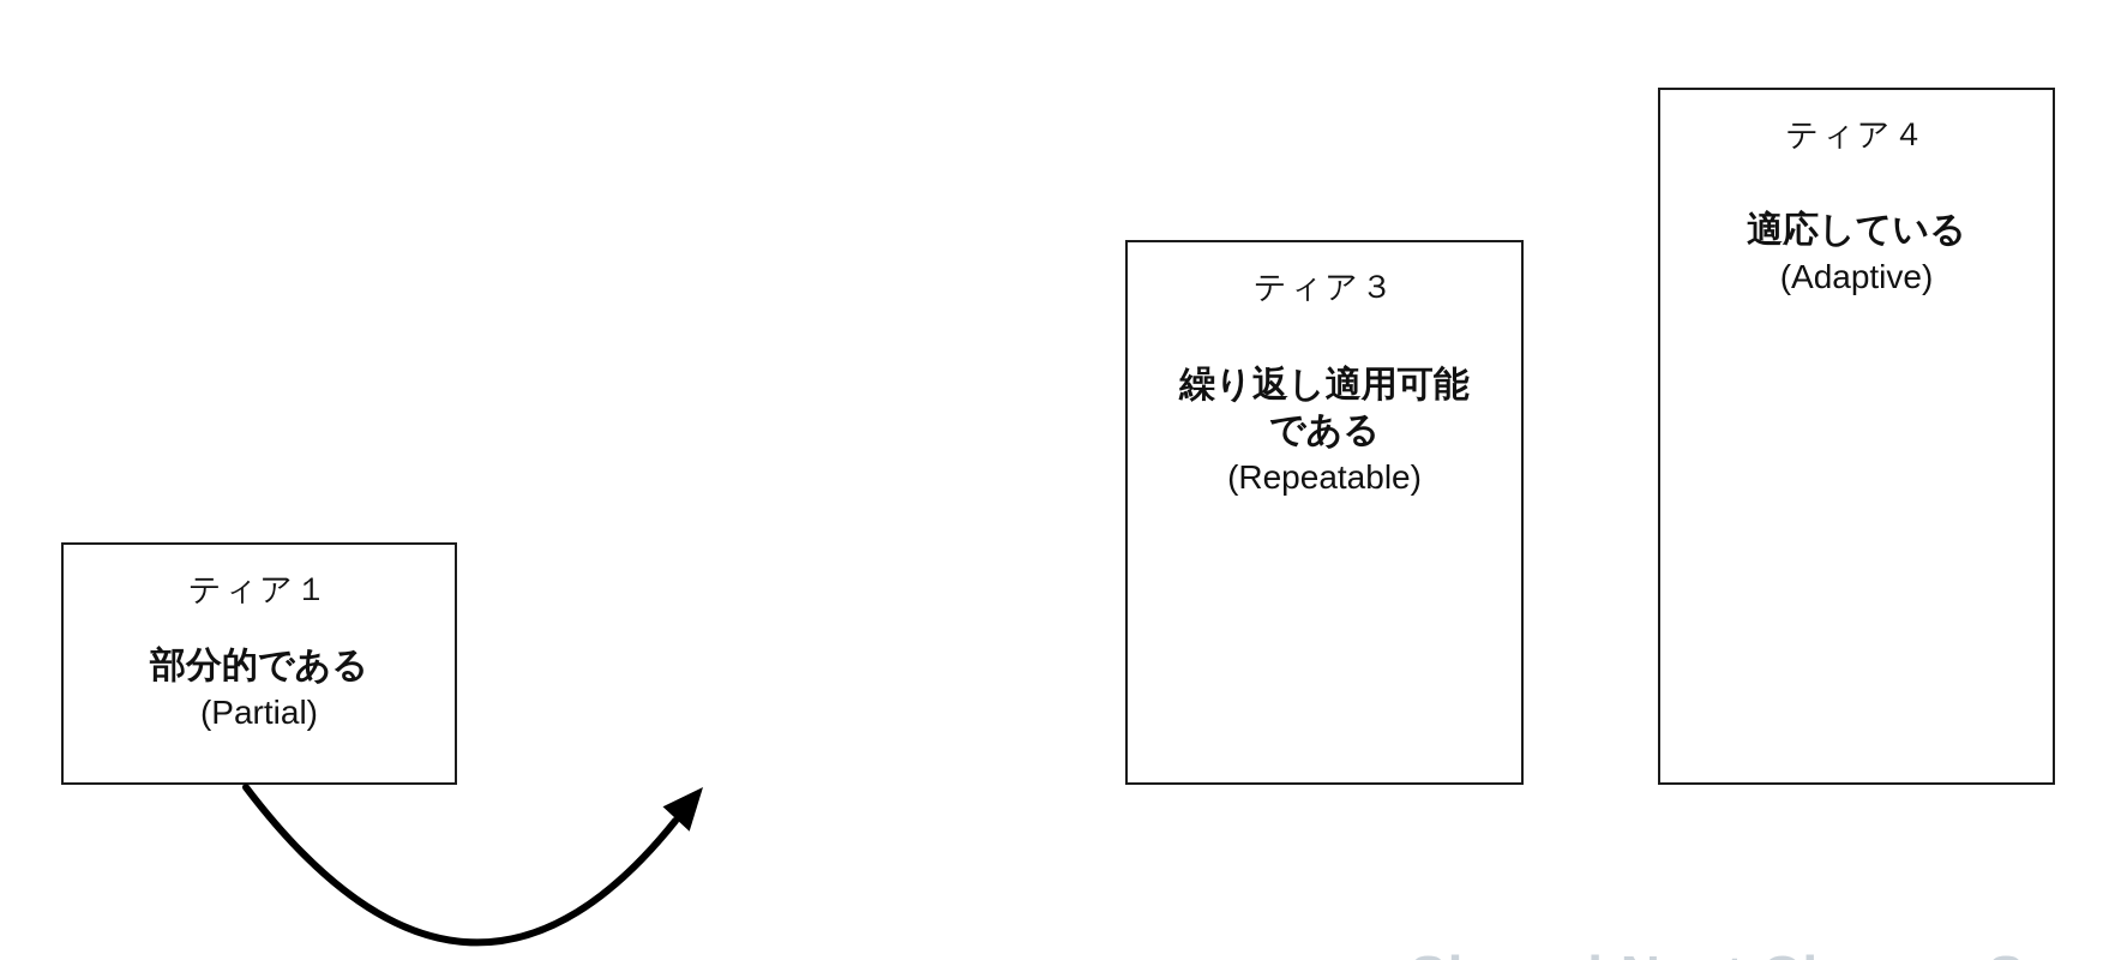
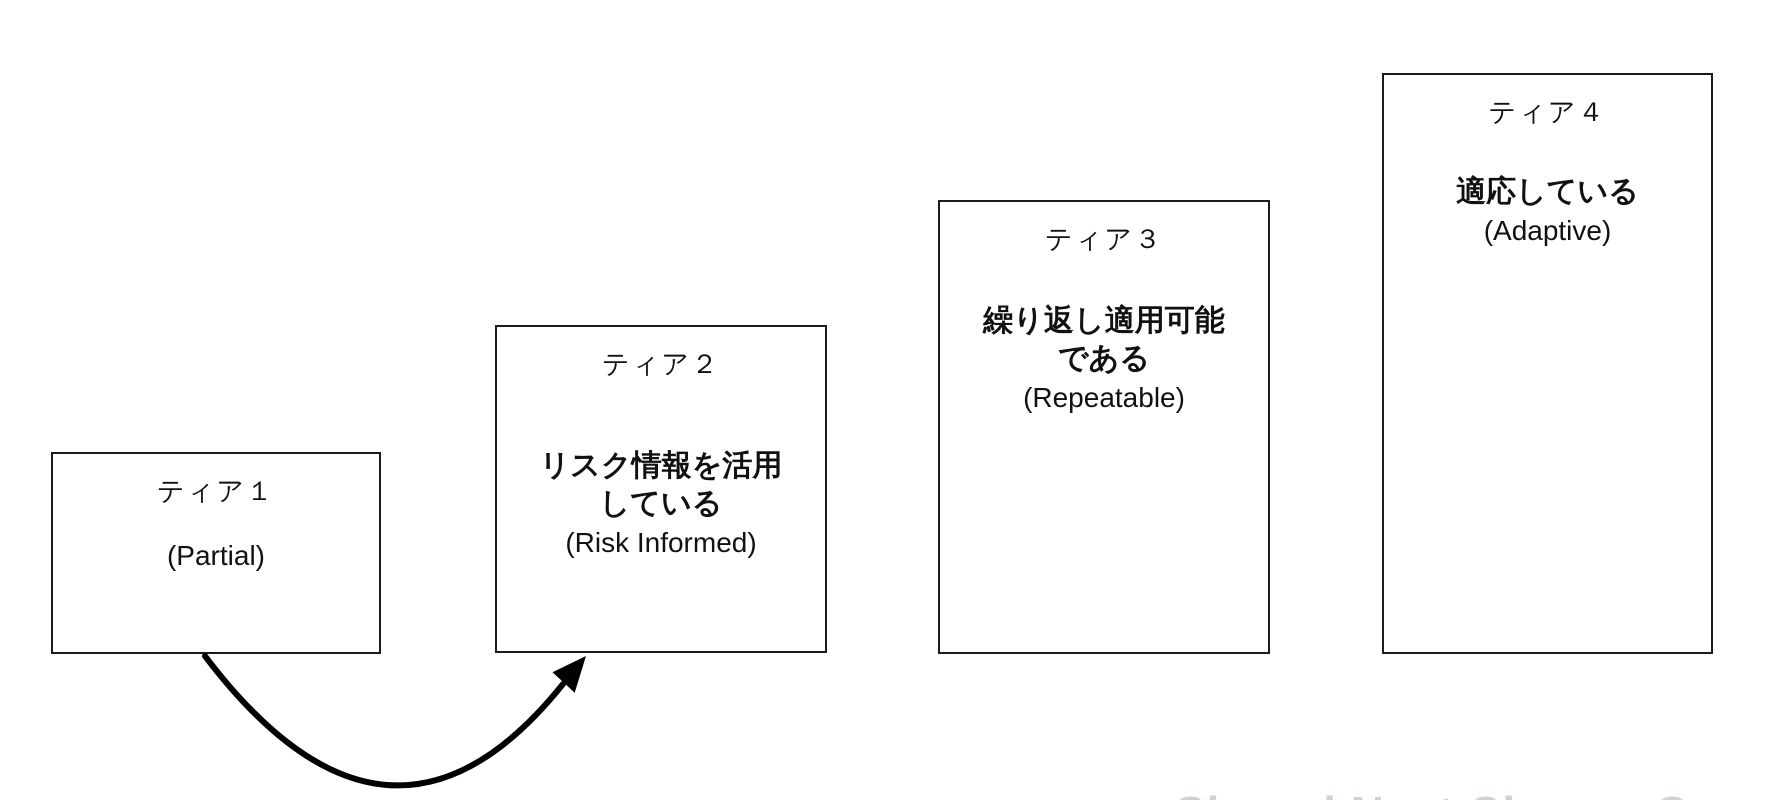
  ティア１
- 部分的である
  (Partial)
+ ティア２
+ リスク情報を活用
+ している
+ (Risk Informed)
  ティア３
  繰り返し適用可能
  である
  (Repeatable)
  ティア４
  適応している
  (Adaptive)
